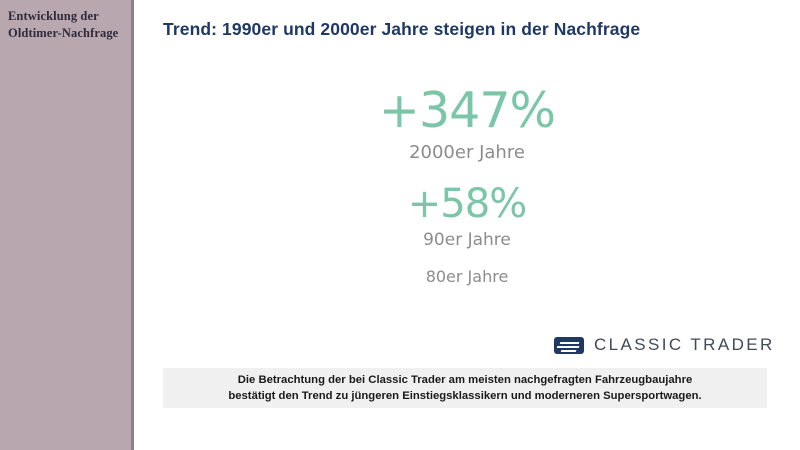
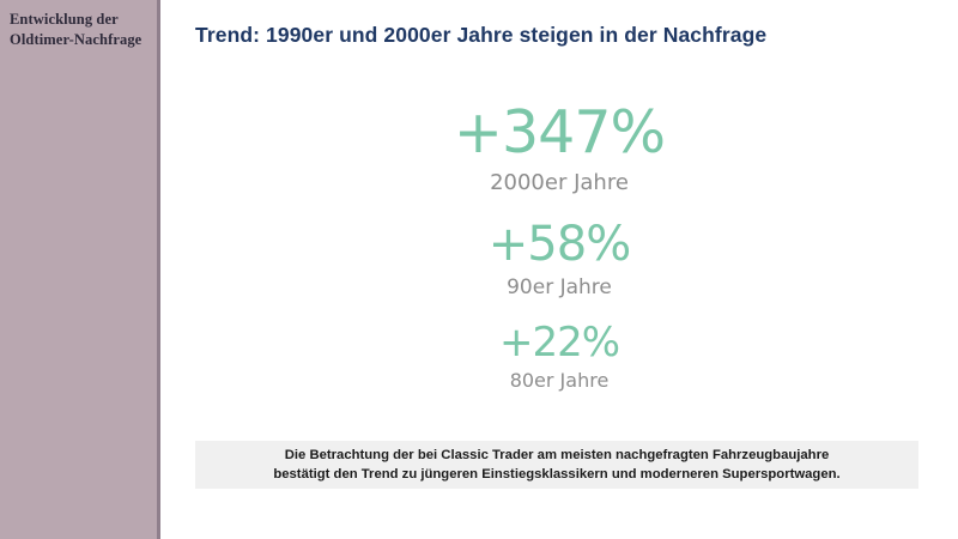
  Entwicklung der Oldtimer-Nachfrage
  Trend: 1990er und 2000er Jahre steigen in der Nachfrage
  +347%
  2000er Jahre
  +58%
  90er Jahre
+ +22%
  80er Jahre
- CLASSIC TRADER
  Die Betrachtung der bei Classic Trader am meisten nachgefragten Fahrzeugbaujahre
  bestätigt den Trend zu jüngeren Einstiegsklassikern und moderneren Supersportwagen.
